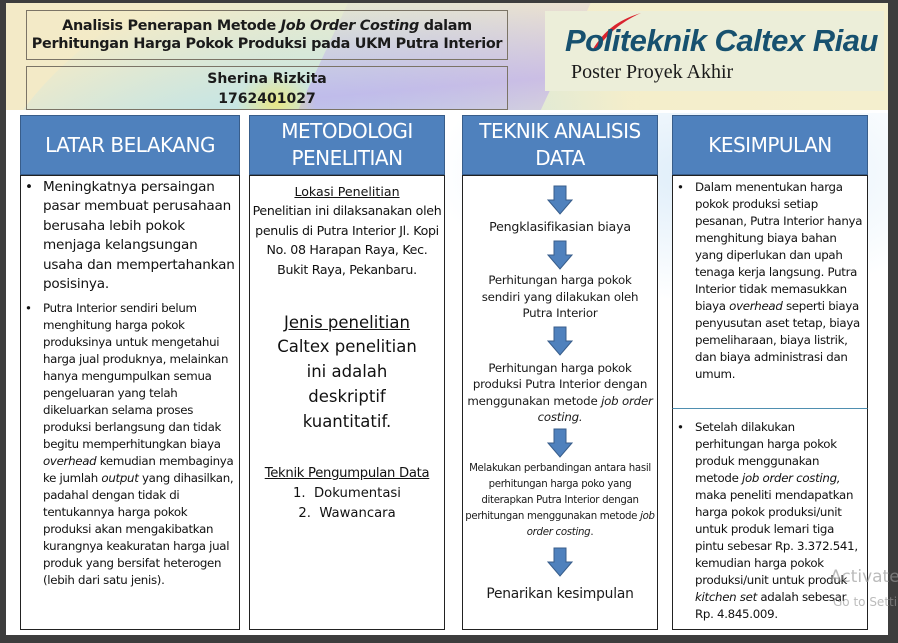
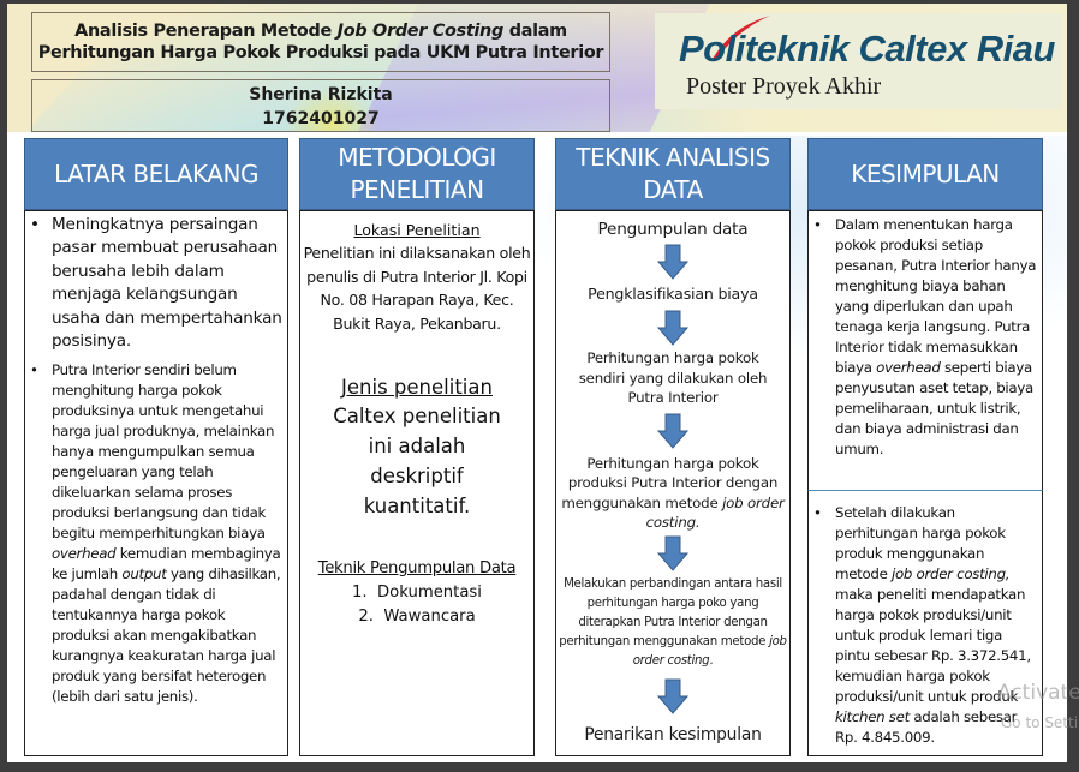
  Analisis Penerapan Metode Job Order Costing dalam
  Perhitungan Harga Pokok Produksi pada UKM Putra Interior
  Sherina Rizkita
  1762401027
  Politeknik Caltex Riau
  Poster Proyek Akhir
  LATAR BELAKANG
- Meningkatnya persaingan pasar membuat perusahaan berusaha lebih pokok menjaga kelangsungan usaha dan mempertahankan posisinya.
+ Meningkatnya persaingan pasar membuat perusahaan berusaha lebih dalam menjaga kelangsungan usaha dan mempertahankan posisinya.
  Putra Interior sendiri belum menghitung harga pokok produksinya untuk mengetahui harga jual produknya, melainkan hanya mengumpulkan semua pengeluaran yang telah dikeluarkan selama proses produksi berlangsung dan tidak begitu memperhitungkan biaya overhead kemudian membaginya ke jumlah output yang dihasilkan, padahal dengan tidak di tentukannya harga pokok produksi akan mengakibatkan kurangnya keakuratan harga jual produk yang bersifat heterogen (lebih dari satu jenis).
  METODOLOGI PENELITIAN
  Lokasi Penelitian
  Penelitian ini dilaksanakan oleh penulis di Putra Interior Jl. Kopi No. 08 Harapan Raya, Kec. Bukit Raya, Pekanbaru.
  Jenis penelitian
  Caltex penelitian ini adalah deskriptif kuantitatif.
  Teknik Pengumpulan Data
  1. Dokumentasi
  2. Wawancara
  TEKNIK ANALISIS DATA
+ Pengumpulan data
  Pengklasifikasian biaya
  Perhitungan harga pokok sendiri yang dilakukan oleh Putra Interior
  Perhitungan harga pokok produksi Putra Interior dengan menggunakan metode job order costing.
  Melakukan perbandingan antara hasil perhitungan harga poko yang diterapkan Putra Interior dengan perhitungan menggunakan metode job order costing.
  Penarikan kesimpulan
  KESIMPULAN
- Dalam menentukan harga pokok produksi setiap pesanan, Putra Interior hanya menghitung biaya bahan yang diperlukan dan upah tenaga kerja langsung. Putra Interior tidak memasukkan biaya overhead seperti biaya penyusutan aset tetap, biaya pemeliharaan, biaya listrik, dan biaya administrasi dan umum.
+ Dalam menentukan harga pokok produksi setiap pesanan, Putra Interior hanya menghitung biaya bahan yang diperlukan dan upah tenaga kerja langsung. Putra Interior tidak memasukkan biaya overhead seperti biaya penyusutan aset tetap, biaya pemeliharaan, untuk listrik, dan biaya administrasi dan umum.
  Setelah dilakukan perhitungan harga pokok produk menggunakan metode job order costing, maka peneliti mendapatkan harga pokok produksi/unit untuk produk lemari tiga pintu sebesar Rp. 3.372.541, kemudian harga pokok produksi/unit untuk produk kitchen set adalah sebesar Rp. 4.845.009.
  Activate
  Go to Setti
